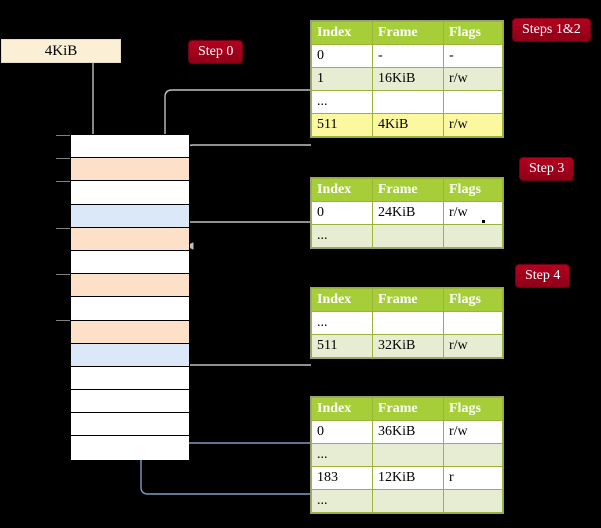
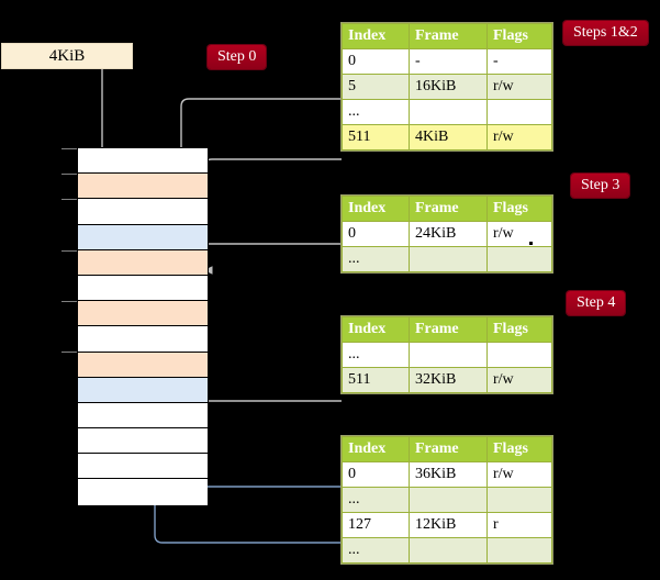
  4KiB
  Step 0
  Steps 1&2
  Step 3
  Step 4
  Index	Frame	Flags
  0	-	-
- 1	16KiB	r/w
+ 5	16KiB	r/w
  ...
  511	4KiB	r/w
  Index	Frame	Flags
  0	24KiB	r/w
  ...
  Index	Frame	Flags
  ...
  511	32KiB	r/w
  Index	Frame	Flags
  0	36KiB	r/w
  ...
- 183	12KiB	r
+ 127	12KiB	r
  ...
